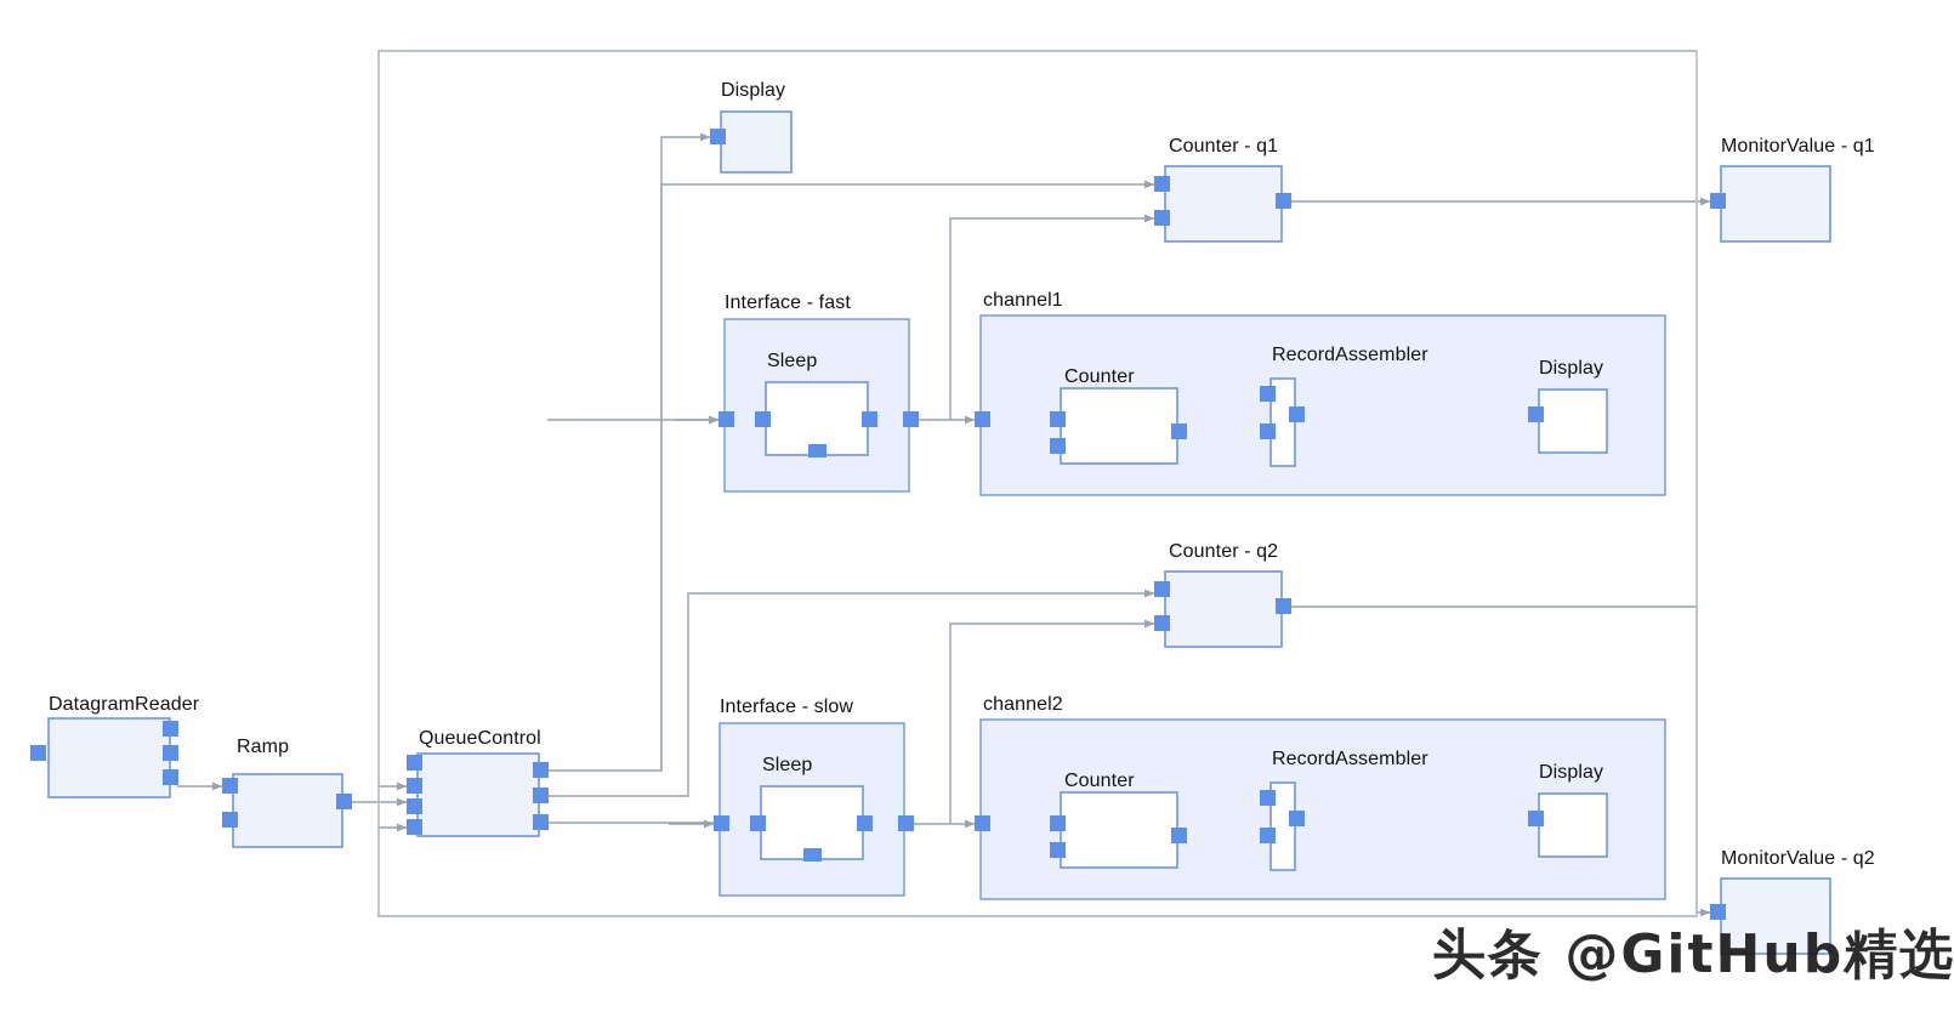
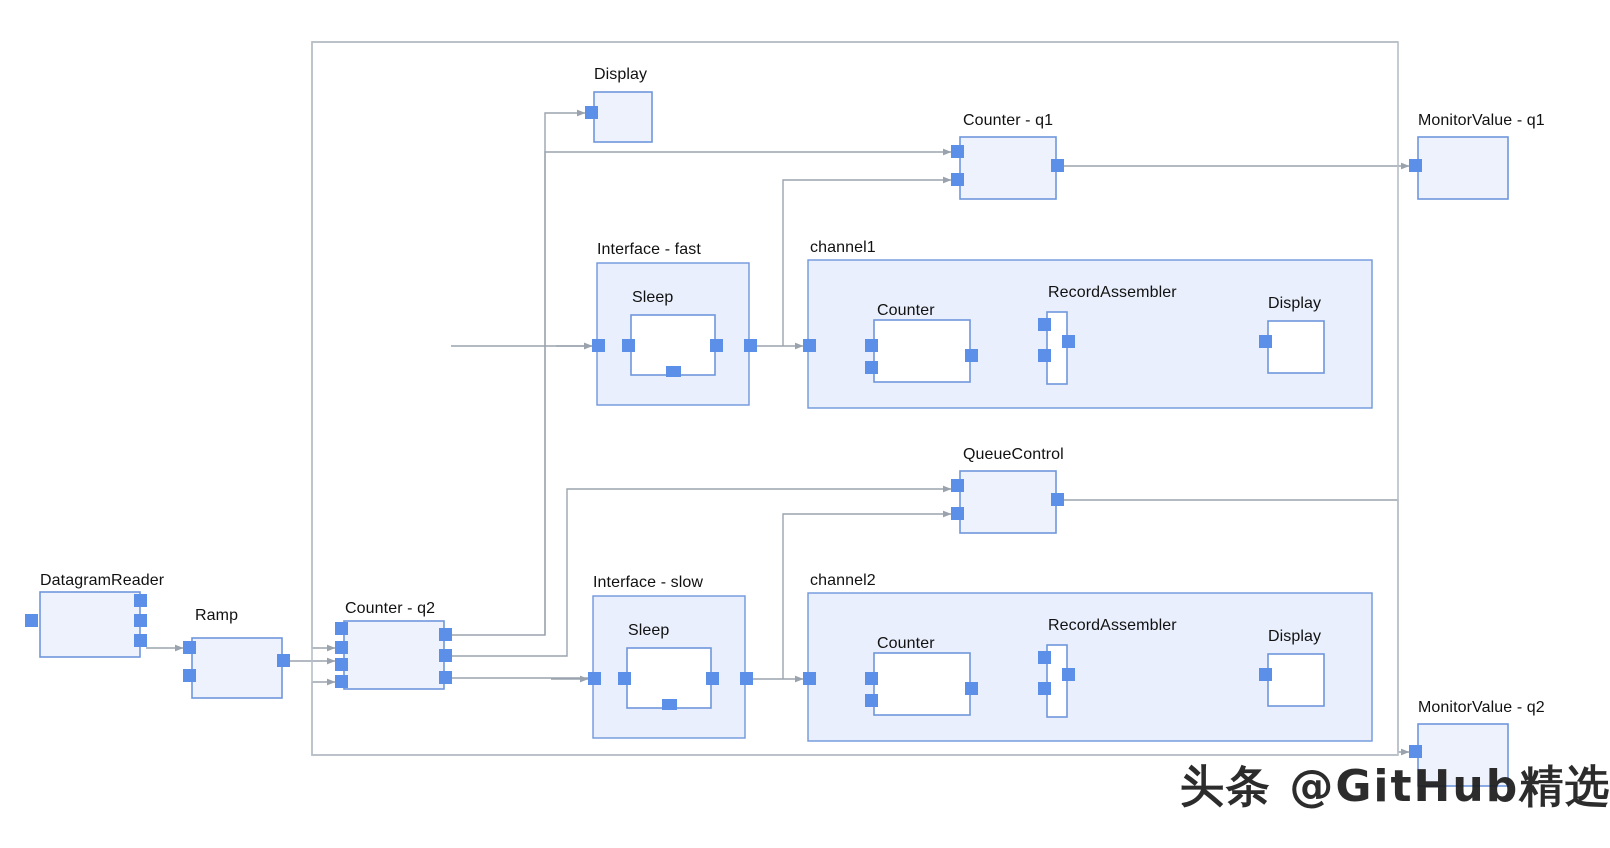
  Interface - fast
  Interface - slow
  channel1
  channel2
  DatagramReader
  Ramp
- QueueControl
+ Counter - q2
  Display
  Counter - q1
  MonitorValue - q1
- Counter - q2
+ QueueControl
  MonitorValue - q2
  Sleep
  Sleep
  Counter
  Counter
  RecordAssembler
  RecordAssembler
  Display
  Display
  头条 @GitHub精选
